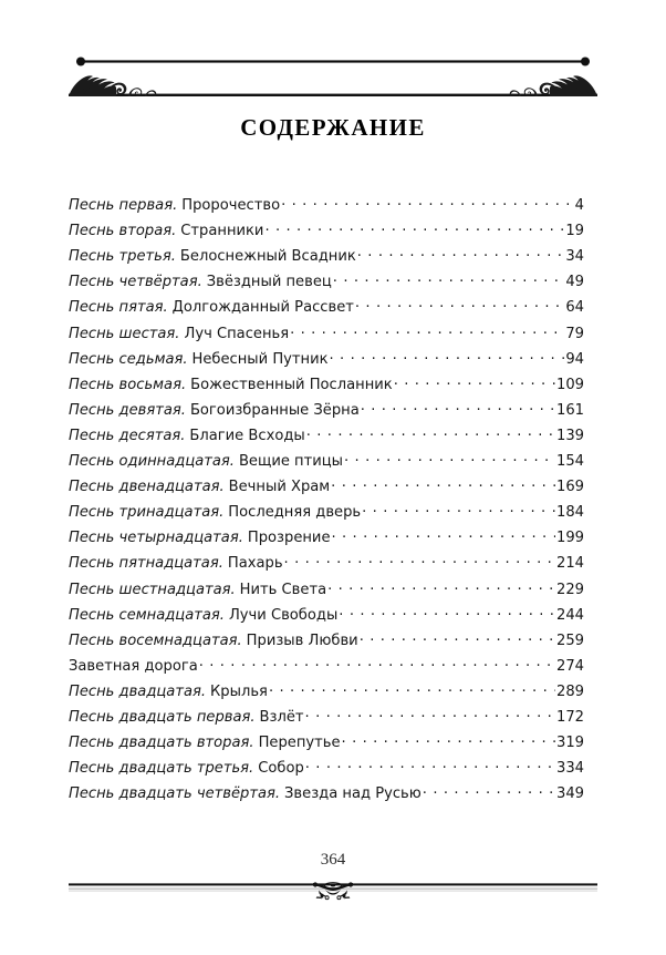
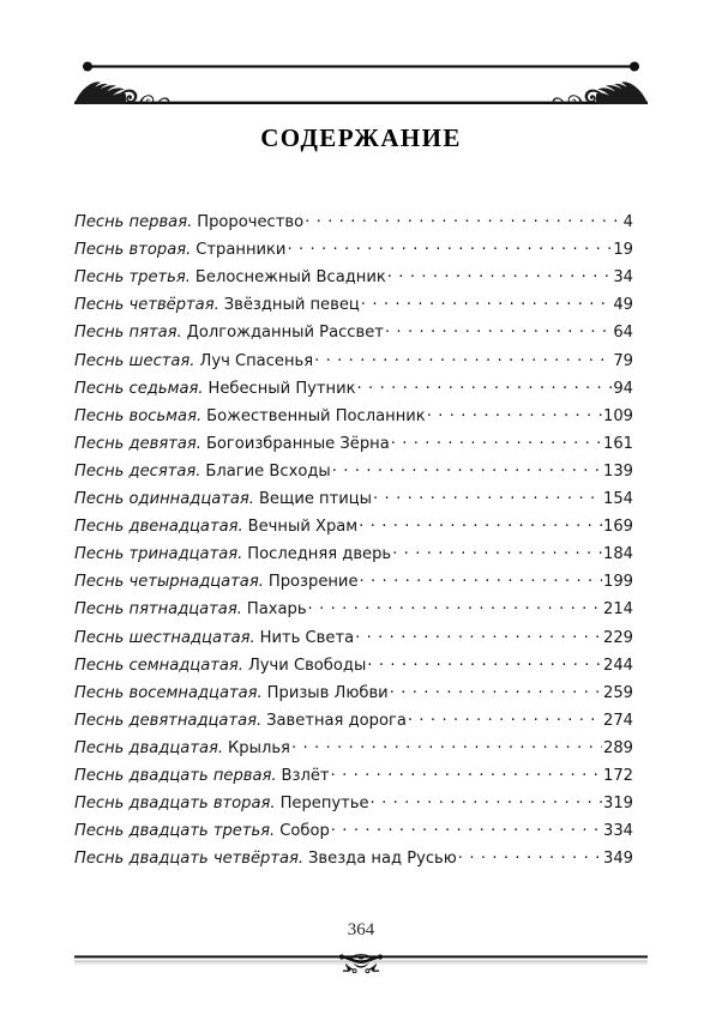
  СОДЕРЖАНИЕ
  Песнь первая.
  Пророчество
  4
  Песнь вторая.
  Странники
  19
  Песнь третья.
  Белоснежный Всадник
  34
  Песнь четвёртая.
  Звёздный певец
  49
  Песнь пятая.
  Долгожданный Рассвет
  64
  Песнь шестая.
  Луч Спасенья
  79
  Песнь седьмая.
  Небесный Путник
  94
  Песнь восьмая.
  Божественный Посланник
  109
  Песнь девятая.
  Богоизбранные Зёрна
  161
  Песнь десятая.
  Благие Всходы
  139
  Песнь одиннадцатая.
  Вещие птицы
  154
  Песнь двенадцатая.
  Вечный Храм
  169
  Песнь тринадцатая.
  Последняя дверь
  184
  Песнь четырнадцатая.
  Прозрение
  199
  Песнь пятнадцатая.
  Пахарь
  214
  Песнь шестнадцатая.
  Нить Света
  229
  Песнь семнадцатая.
  Лучи Свободы
  244
  Песнь восемнадцатая.
  Призыв Любви
  259
+ Песнь девятнадцатая.
  Заветная дорога
  274
  Песнь двадцатая.
  Крылья
  289
  Песнь двадцать первая.
  Взлёт
  172
  Песнь двадцать вторая.
  Перепутье
  319
  Песнь двадцать третья.
  Собор
  334
  Песнь двадцать четвёртая.
  Звезда над Русью
  349
  364
